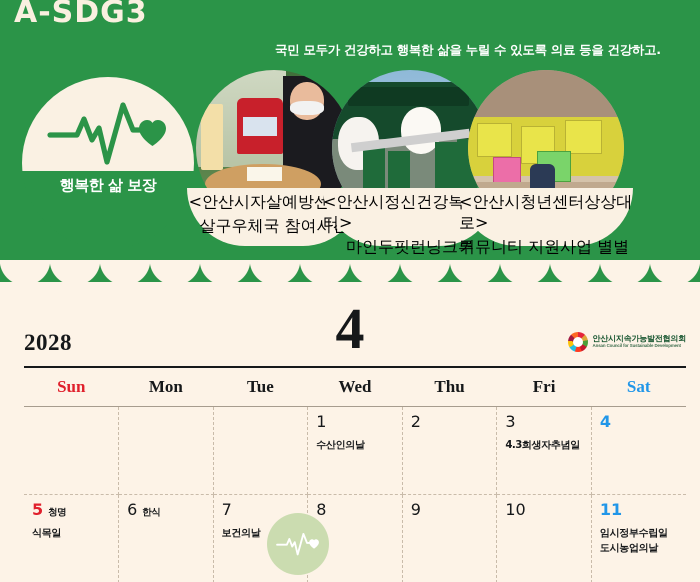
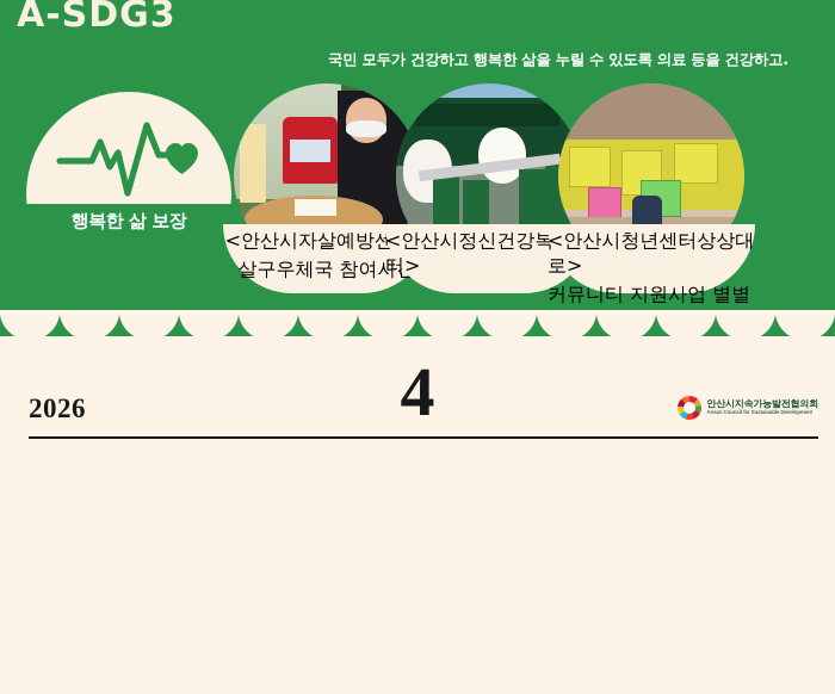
  A-SDG3
  국민 모두가 건강하고 행복한 삶을 누릴 수 있도록 의료 등을 건강하고.
  행복한 삶 보장
  <안산시자살예방센
  살구우체국 참여사
  <안산시정신건강복터>
- 마인두핏런닝크루
  <안산시청년센터상상대로>
  커뮤니티 지원사업 별별
  4
- 2028
+ 2026
  안산시지속가능발전협의회
- Sun	Mon	Tue	Wed	Thu	Fri	Sat
- 			1수산인의날	2	34.3희생자추념일	4
- 5 청명식목일	6 한식	7보건의날	8	9	10	11임시정부수립일도시농업의날
